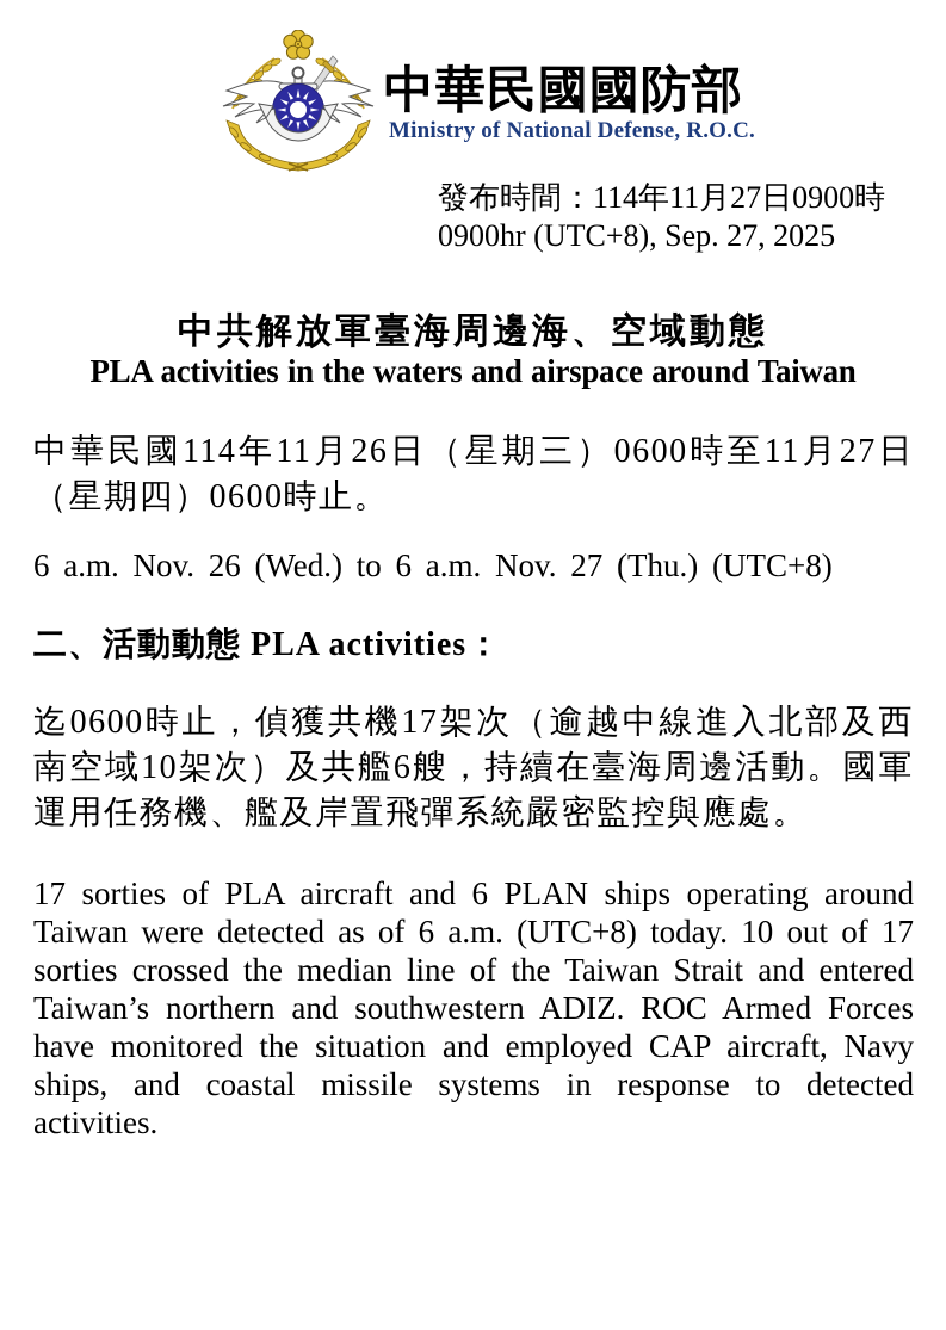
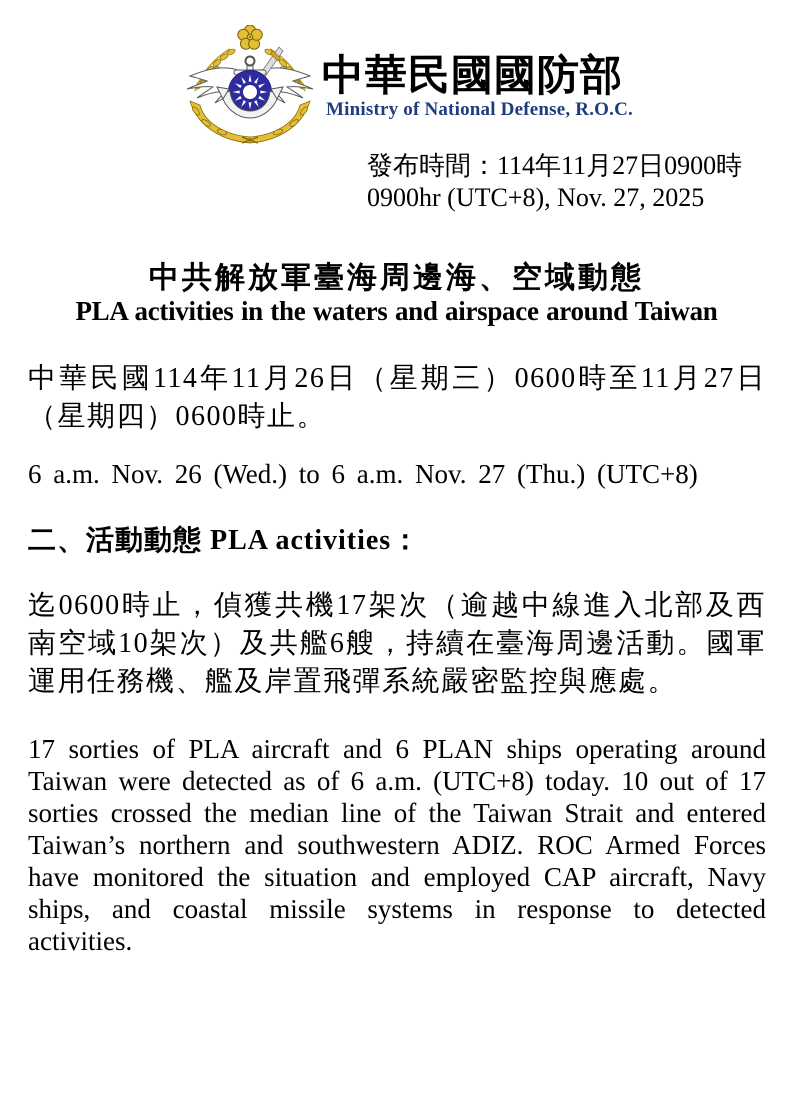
  中華民國國防部
  Ministry of National Defense, R.O.C.
  發布時間：114年11月27日0900時
- 0900hr (UTC+8), Sep. 27, 2025
+ 0900hr (UTC+8), Nov. 27, 2025
  中共解放軍臺海周邊海、空域動態
  PLA activities in the waters and airspace around Taiwan
  中華民國114年11月26日（星期三）0600時至11月27日（星期四）0600時止。
  6 a.m. Nov. 26 (Wed.) to 6 a.m. Nov. 27 (Thu.) (UTC+8)
  二、活動動態 PLA activities：
  迄0600時止，偵獲共機17架次（逾越中線進入北部及西南空域10架次）及共艦6艘，持續在臺海周邊活動。國軍運用任務機、艦及岸置飛彈系統嚴密監控與應處。
  17 sorties of PLA aircraft and 6 PLAN ships operating around Taiwan were detected as of 6 a.m. (UTC+8) today. 10 out of 17 sorties crossed the median line of the Taiwan Strait and entered Taiwan’s northern and southwestern ADIZ. ROC Armed Forces have monitored the situation and employed CAP aircraft, Navy ships, and coastal missile systems in response to detected activities.
